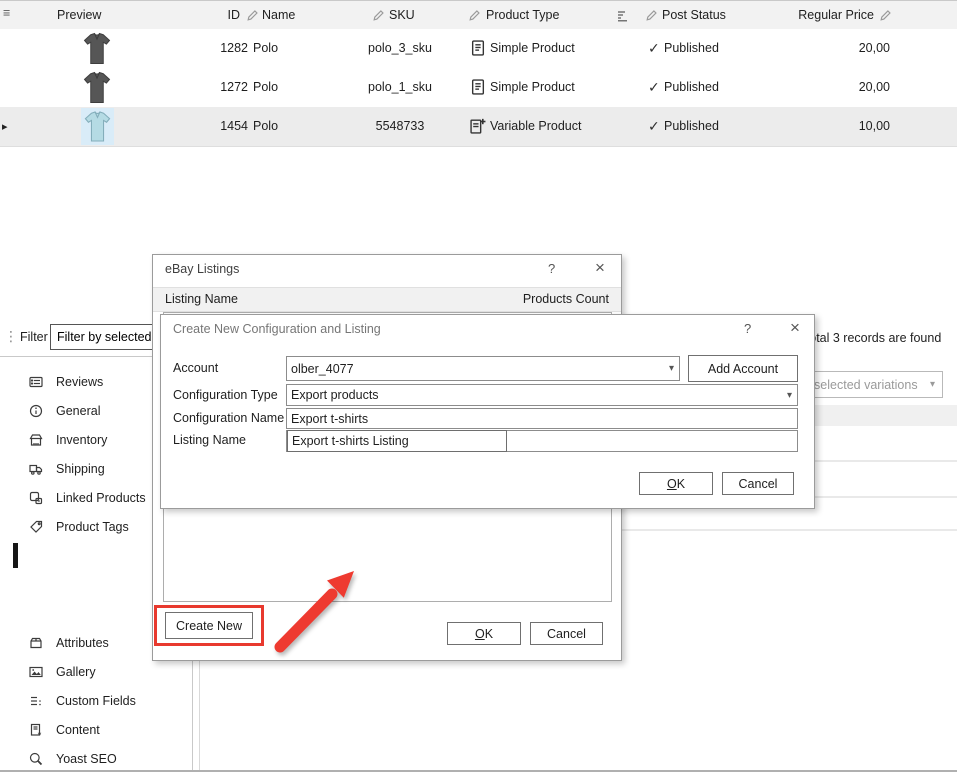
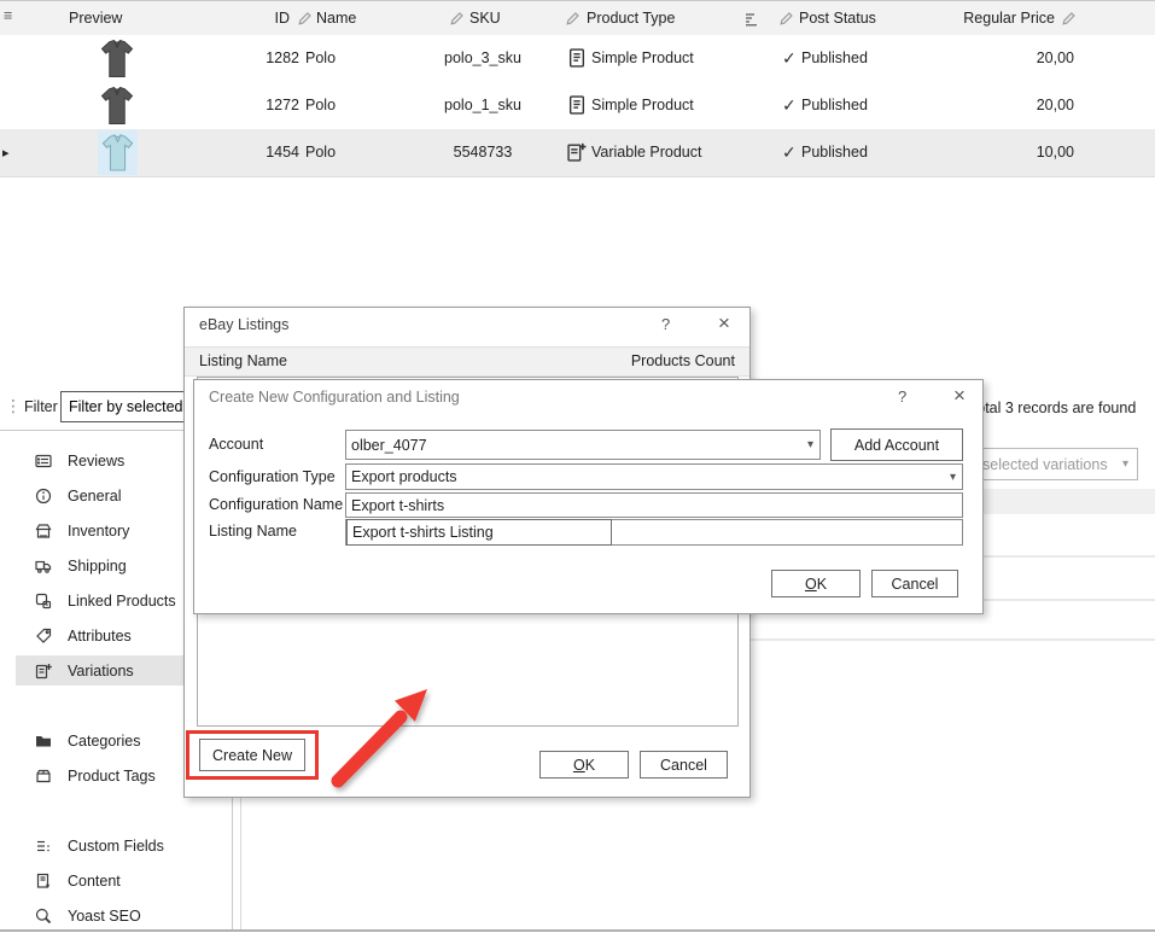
  ≡
  Preview
  ID
  Name
  SKU
  Product Type
  Post Status
  Regular Price
  1282
  Polo
  polo_3_sku
  Simple Product
  ✓
  Published
  20,00
  1272
  Polo
  polo_1_sku
  Simple Product
  ✓
  Published
  20,00
  ▸
  1454
  Polo
  5548733
  Variable Product
  ✓
  Published
  10,00
  ⋮
  Filter
  Filter by selected
  tal 3 records are found
  selected variations
  ▾
  Reviews
  General
  Inventory
  Shipping
  Linked Products
- Product Tags
+ Attributes
+ Variations
+ Categories
- Attributes
+ Product Tags
- Gallery
  Custom Fields
  Content
  Yoast SEO
  eBay Listings
  ?
  ×
  Listing Name
  Products Count
  Create New
  OK
  Cancel
  Create New Configuration and Listing
  ?
  ×
  Account
  olber_4077
  ▾
  Add Account
  Configuration Type
  Export products
  ▾
  Configuration Name
  Export t-shirts
  Listing Name
  Export t-shirts Listing
  OK
  Cancel
